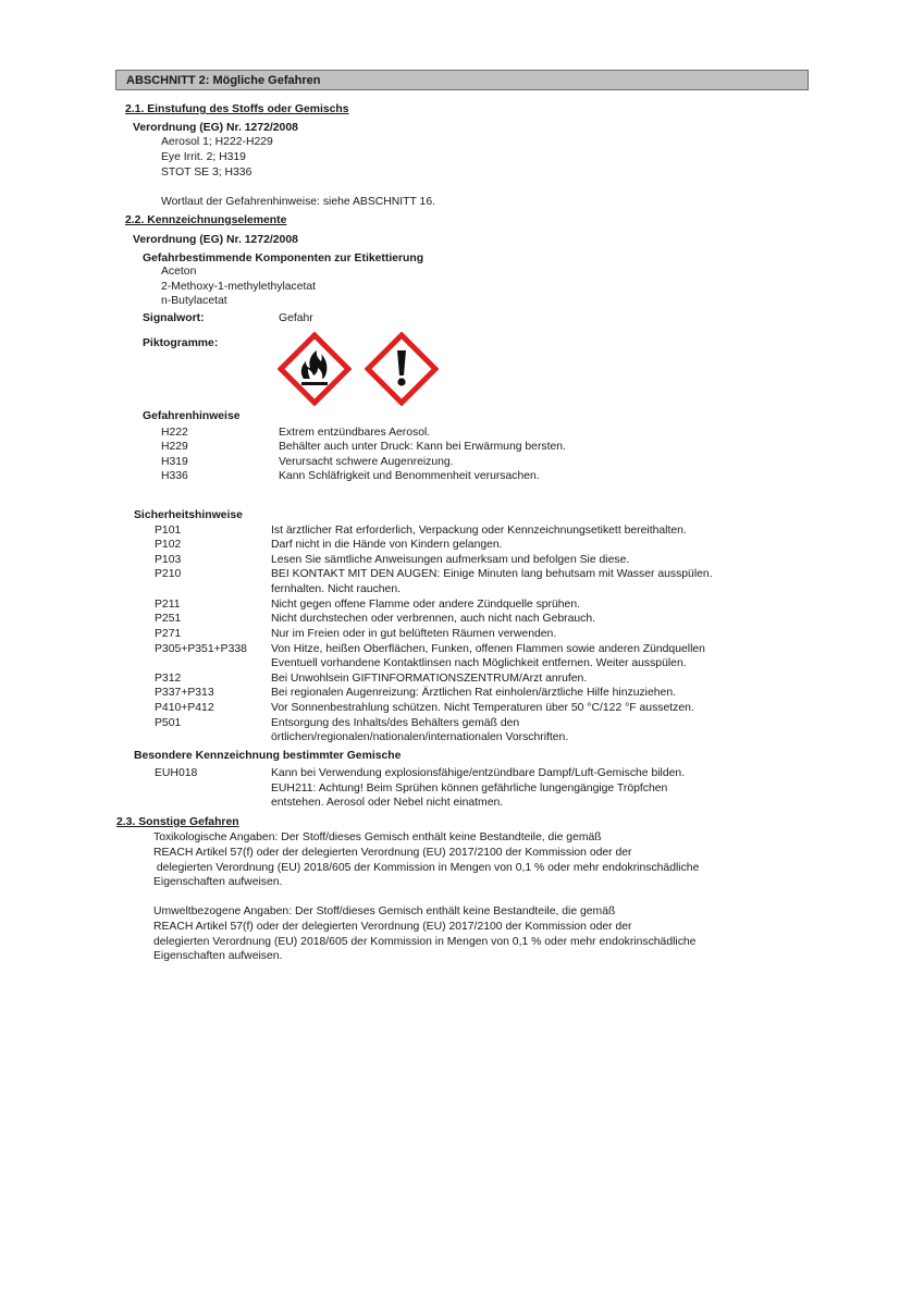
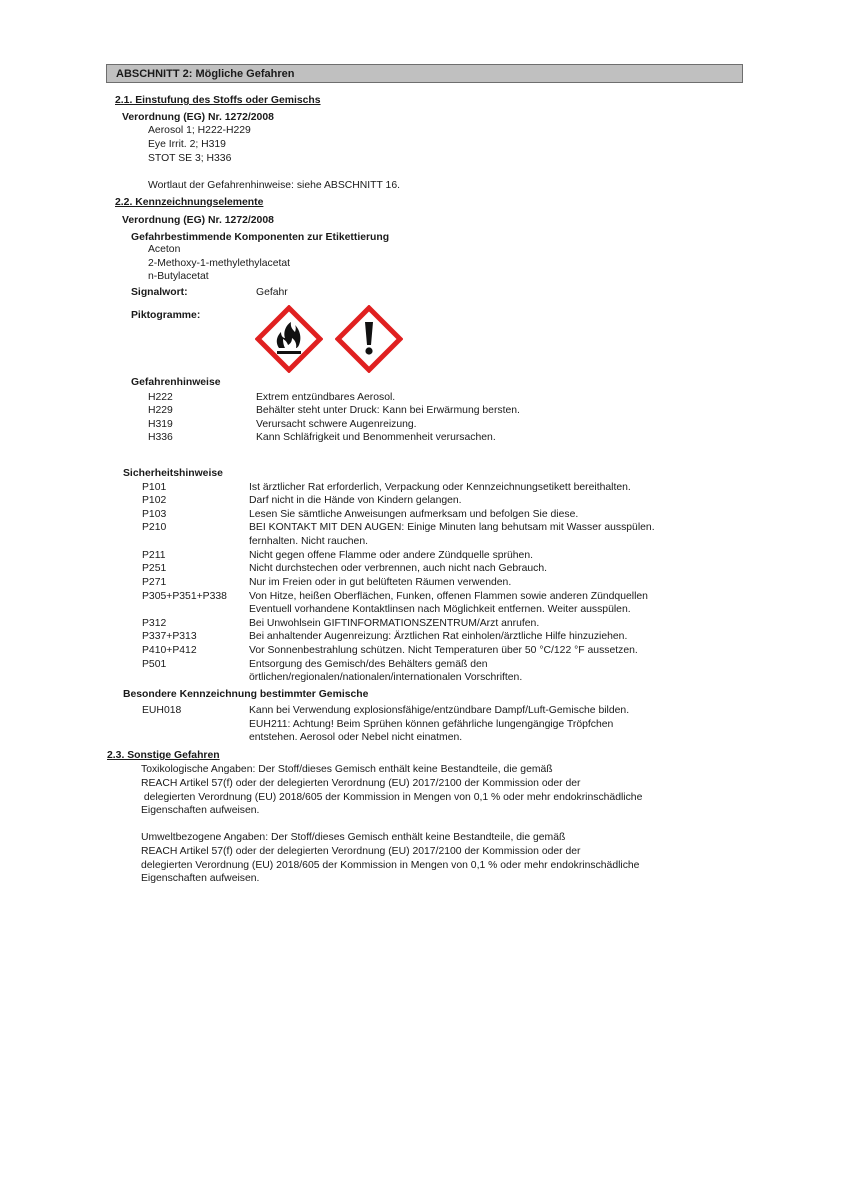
  ABSCHNITT 2: Mögliche Gefahren
  2.1. Einstufung des Stoffs oder Gemischs
  Verordnung (EG) Nr. 1272/2008
  Aerosol 1; H222-H229
  Eye Irrit. 2; H319
  STOT SE 3; H336
  Wortlaut der Gefahrenhinweise: siehe ABSCHNITT 16.
  2.2. Kennzeichnungselemente
  Verordnung (EG) Nr. 1272/2008
  Gefahrbestimmende Komponenten zur Etikettierung
  Aceton
  2-Methoxy-1-methylethylacetat
  n-Butylacetat
  Signalwort:
  Gefahr
  Piktogramme:
  Gefahrenhinweise
  H222
  Extrem entzündbares Aerosol.
  H229
- Behälter auch unter Druck: Kann bei Erwärmung bersten.
+ Behälter steht unter Druck: Kann bei Erwärmung bersten.
  H319
  Verursacht schwere Augenreizung.
  H336
  Kann Schläfrigkeit und Benommenheit verursachen.
  Sicherheitshinweise
  P101
  Ist ärztlicher Rat erforderlich, Verpackung oder Kennzeichnungsetikett bereithalten.
  P102
  Darf nicht in die Hände von Kindern gelangen.
  P103
  Lesen Sie sämtliche Anweisungen aufmerksam und befolgen Sie diese.
  P210
  BEI KONTAKT MIT DEN AUGEN: Einige Minuten lang behutsam mit Wasser ausspülen.
  fernhalten. Nicht rauchen.
  P211
  Nicht gegen offene Flamme oder andere Zündquelle sprühen.
  P251
  Nicht durchstechen oder verbrennen, auch nicht nach Gebrauch.
  P271
  Nur im Freien oder in gut belüfteten Räumen verwenden.
  P305+P351+P338
  Von Hitze, heißen Oberflächen, Funken, offenen Flammen sowie anderen Zündquellen
  Eventuell vorhandene Kontaktlinsen nach Möglichkeit entfernen. Weiter ausspülen.
  P312
  Bei Unwohlsein GIFTINFORMATIONSZENTRUM/Arzt anrufen.
  P337+P313
- Bei regionalen Augenreizung: Ärztlichen Rat einholen/ärztliche Hilfe hinzuziehen.
+ Bei anhaltender Augenreizung: Ärztlichen Rat einholen/ärztliche Hilfe hinzuziehen.
  P410+P412
  Vor Sonnenbestrahlung schützen. Nicht Temperaturen über 50 °C/122 °F aussetzen.
  P501
- Entsorgung des Inhalts/des Behälters gemäß den
+ Entsorgung des Gemisch/des Behälters gemäß den
  örtlichen/regionalen/nationalen/internationalen Vorschriften.
  Besondere Kennzeichnung bestimmter Gemische
  EUH018
  Kann bei Verwendung explosionsfähige/entzündbare Dampf/Luft-Gemische bilden.
  EUH211: Achtung! Beim Sprühen können gefährliche lungengängige Tröpfchen
  entstehen. Aerosol oder Nebel nicht einatmen.
  2.3. Sonstige Gefahren
  Toxikologische Angaben: Der Stoff/dieses Gemisch enthält keine Bestandteile, die gemäß
  REACH Artikel 57(f) oder der delegierten Verordnung (EU) 2017/2100 der Kommission oder der
  delegierten Verordnung (EU) 2018/605 der Kommission in Mengen von 0,1 % oder mehr endokrinschädliche
  Eigenschaften aufweisen.
  Umweltbezogene Angaben: Der Stoff/dieses Gemisch enthält keine Bestandteile, die gemäß
  REACH Artikel 57(f) oder der delegierten Verordnung (EU) 2017/2100 der Kommission oder der
  delegierten Verordnung (EU) 2018/605 der Kommission in Mengen von 0,1 % oder mehr endokrinschädliche
  Eigenschaften aufweisen.
